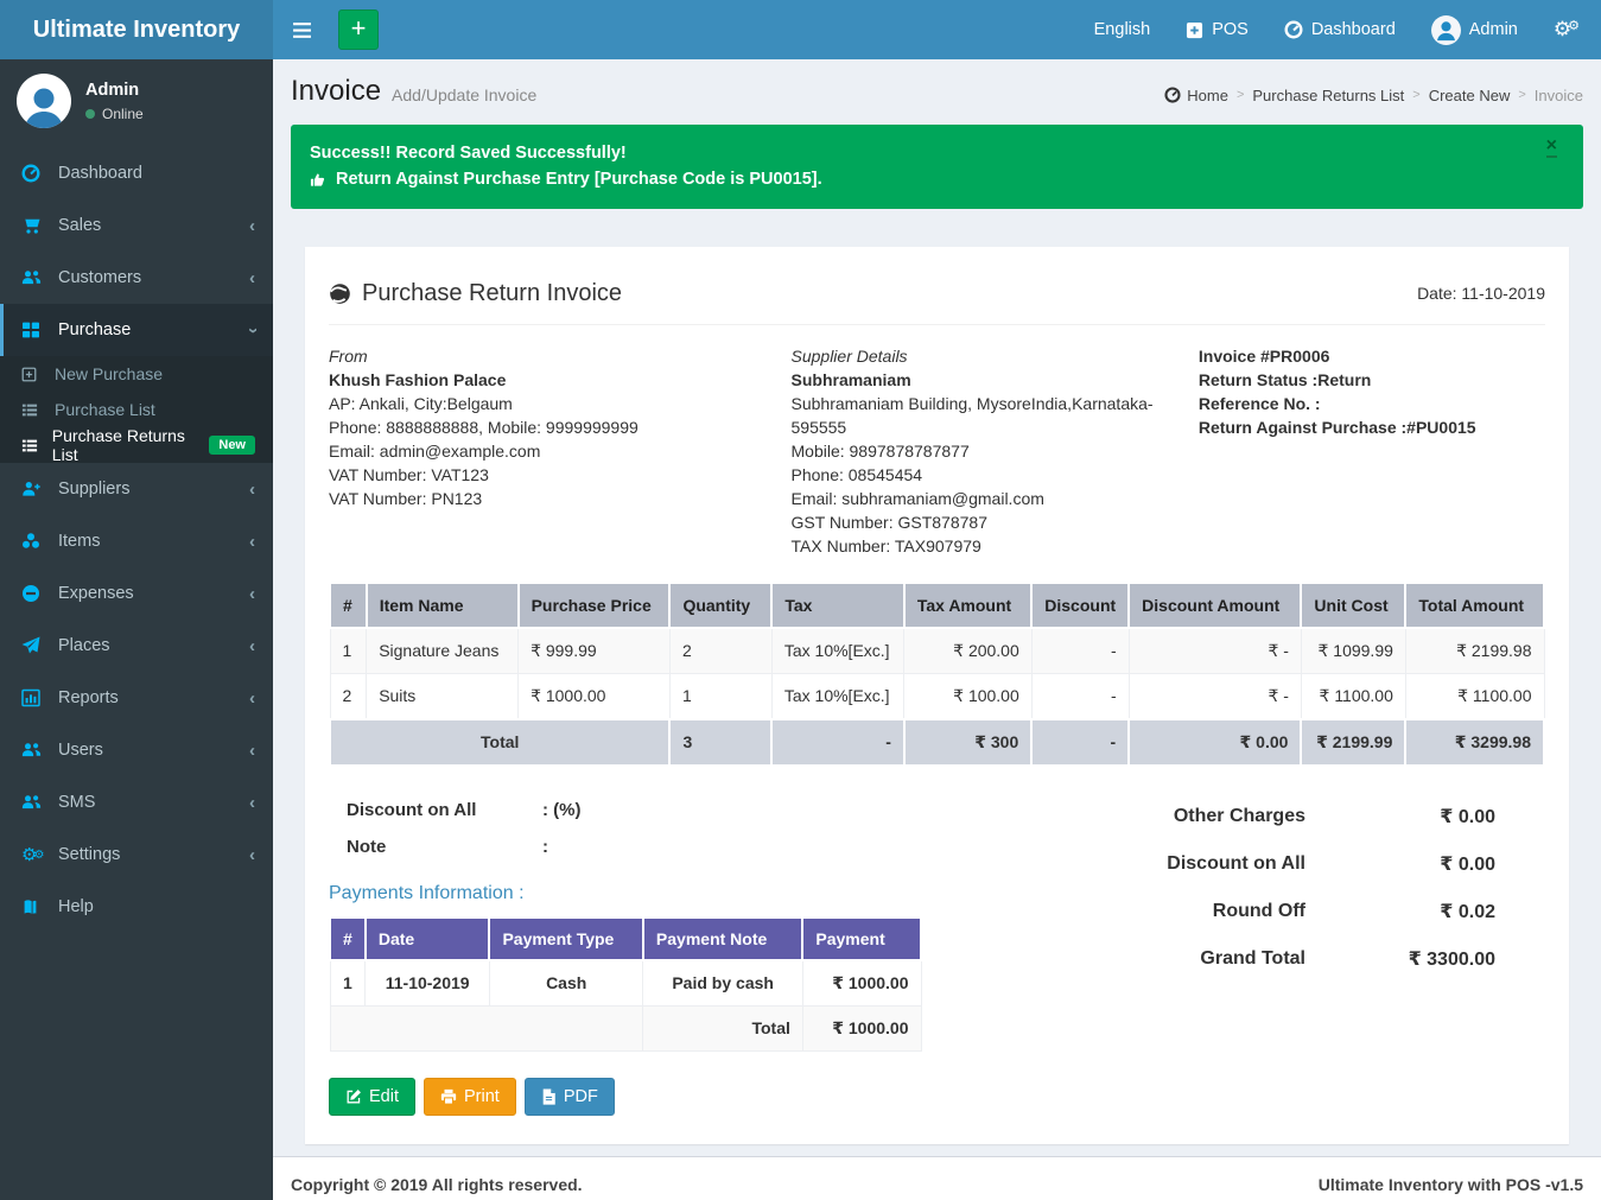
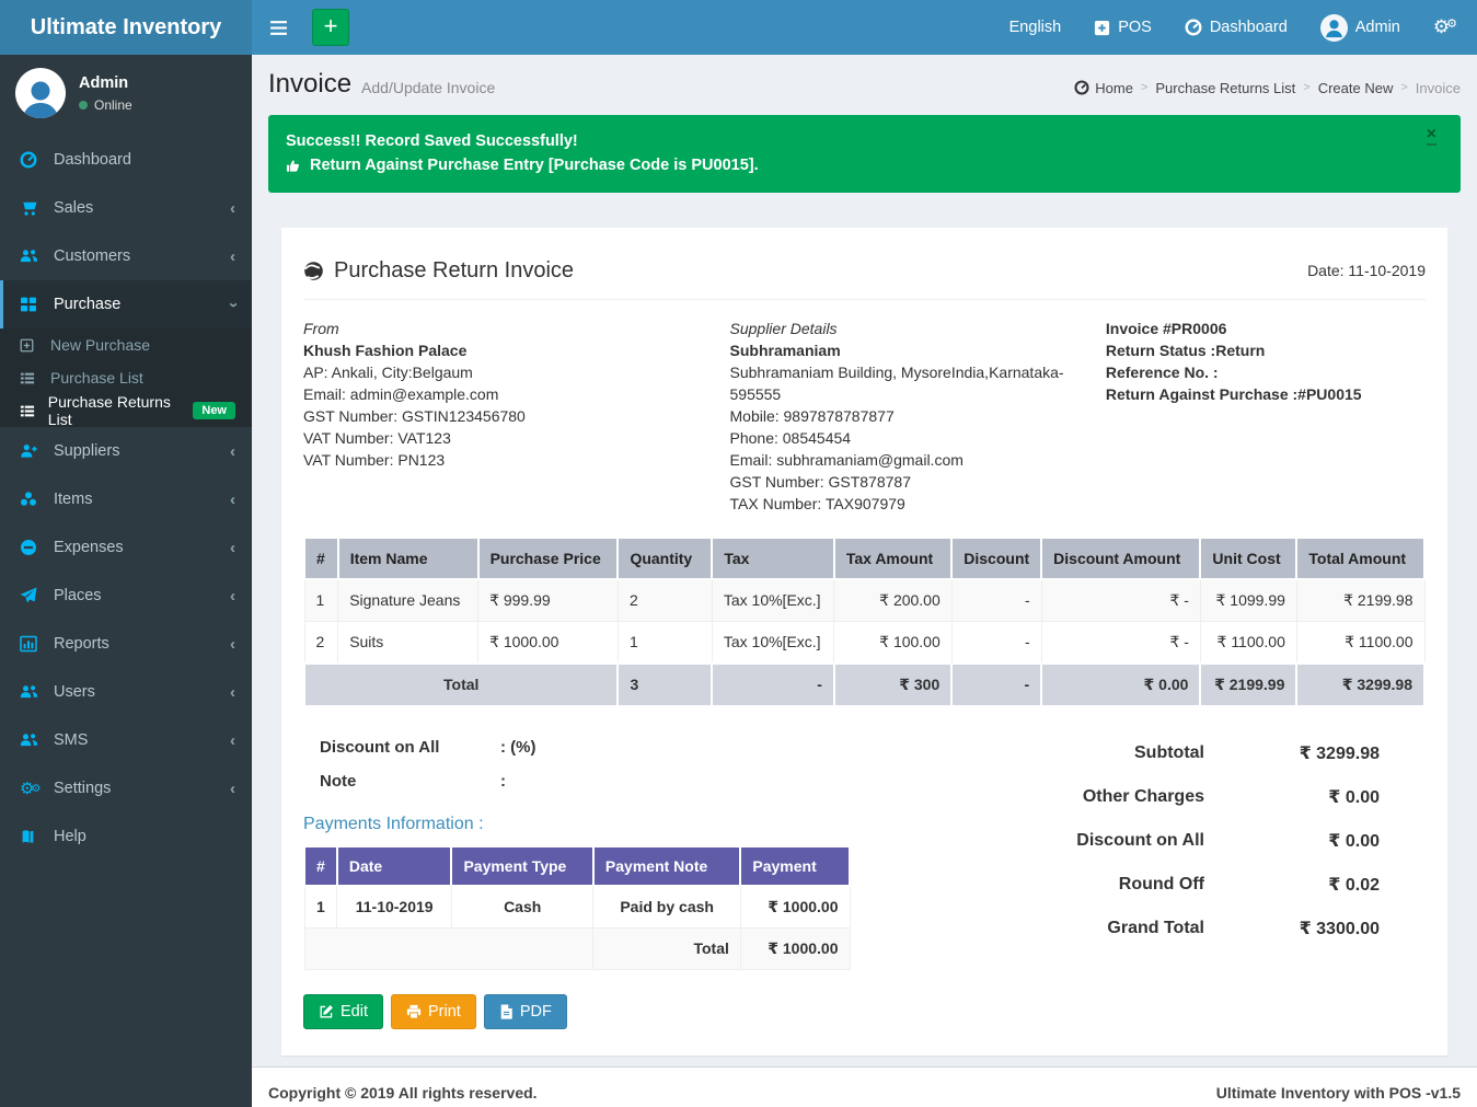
  Ultimate Inventory
  +
  English
  POS
  Dashboard
  Admin
  ⚙⚙
  Admin
  Online
  Dashboard
  Sales
  ‹
  Customers
  ‹
  Purchase
  New Purchase
  Purchase List
  Purchase Returns List
  New
  Suppliers
  ‹
  Items
  ‹
  Expenses
  ‹
  Places
  ‹
  Reports
  ‹
  Users
  ‹
  SMS
  ‹
  ⚙
  ⚙
  Settings
  ‹
  Help
  Invoice
  Add/Update Invoice
  Home
  >
  Purchase Returns List
  >
  Create New
  >
  Invoice
  Success!! Record Saved Successfully!
  Return Against Purchase Entry [Purchase Code is PU0015].
  ×
  Purchase Return Invoice
  Date: 11-10-2019
  From
  Khush Fashion Palace
  AP: Ankali, City:Belgaum
- Phone: 8888888888, Mobile: 9999999999
  Email: admin@example.com
+ GST Number: GSTIN123456780
  VAT Number: VAT123
  VAT Number: PN123
  Supplier Details
  Subhramaniam
  Subhramaniam Building, MysoreIndia,Karnataka-595555
  Mobile: 9897878787877
  Phone: 08545454
  Email: subhramaniam@gmail.com
  GST Number: GST878787
  TAX Number: TAX907979
  Invoice #PR0006
  Return Status :Return
  Reference No. :
  Return Against Purchase :#PU0015
  #	Item Name	Purchase Price	Quantity	Tax	Tax Amount	Discount	Discount Amount	Unit Cost	Total Amount
  1	Signature Jeans	₹ 999.99	2	Tax 10%[Exc.]	₹ 200.00	-	₹ -	₹ 1099.99	₹ 2199.98
  2	Suits	₹ 1000.00	1	Tax 10%[Exc.]	₹ 100.00	-	₹ -	₹ 1100.00	₹ 1100.00
  Total	3	-	₹ 300	-	₹ 0.00	₹ 2199.99	₹ 3299.98
  Discount on All
  : (%)
  Note
  :
  Payments Information :
  #	Date	Payment Type	Payment Note	Payment
  1	11-10-2019	Cash	Paid by cash	₹ 1000.00
  	Total	₹ 1000.00
+ Subtotal
+ ₹ 3299.98
  Other Charges
  ₹ 0.00
  Discount on All
  ₹ 0.00
  Round Off
  ₹ 0.02
  Grand Total
  ₹ 3300.00
  Edit
  Print
  PDF
  Copyright © 2019 All rights reserved.
  Ultimate Inventory with POS -v1.5
